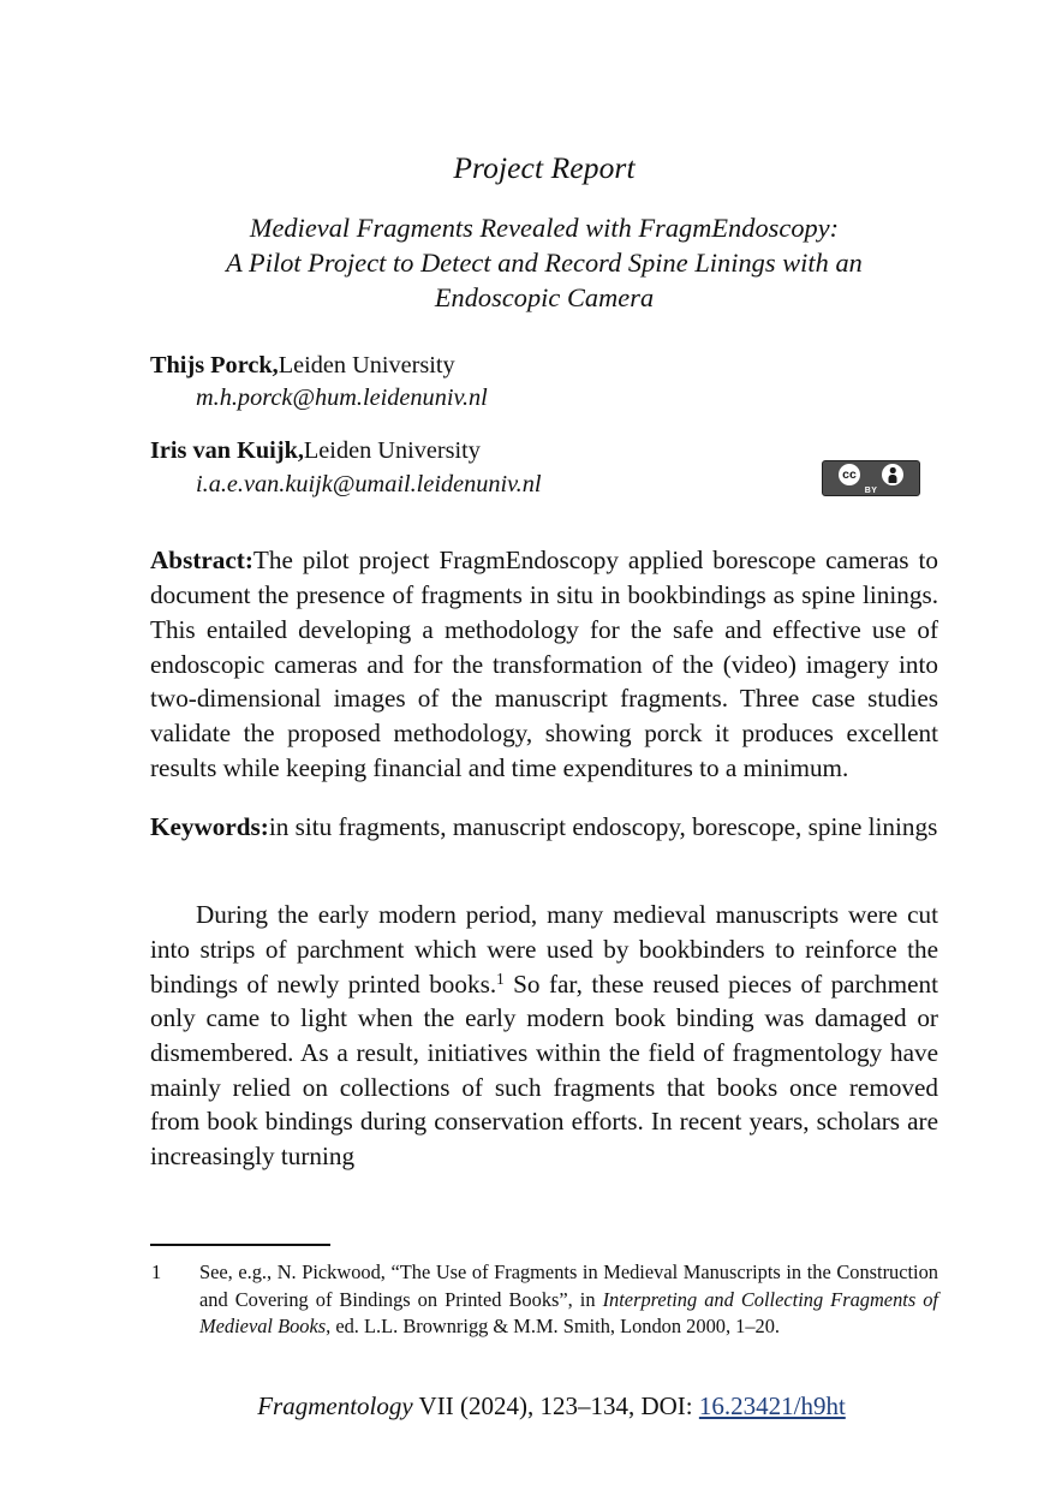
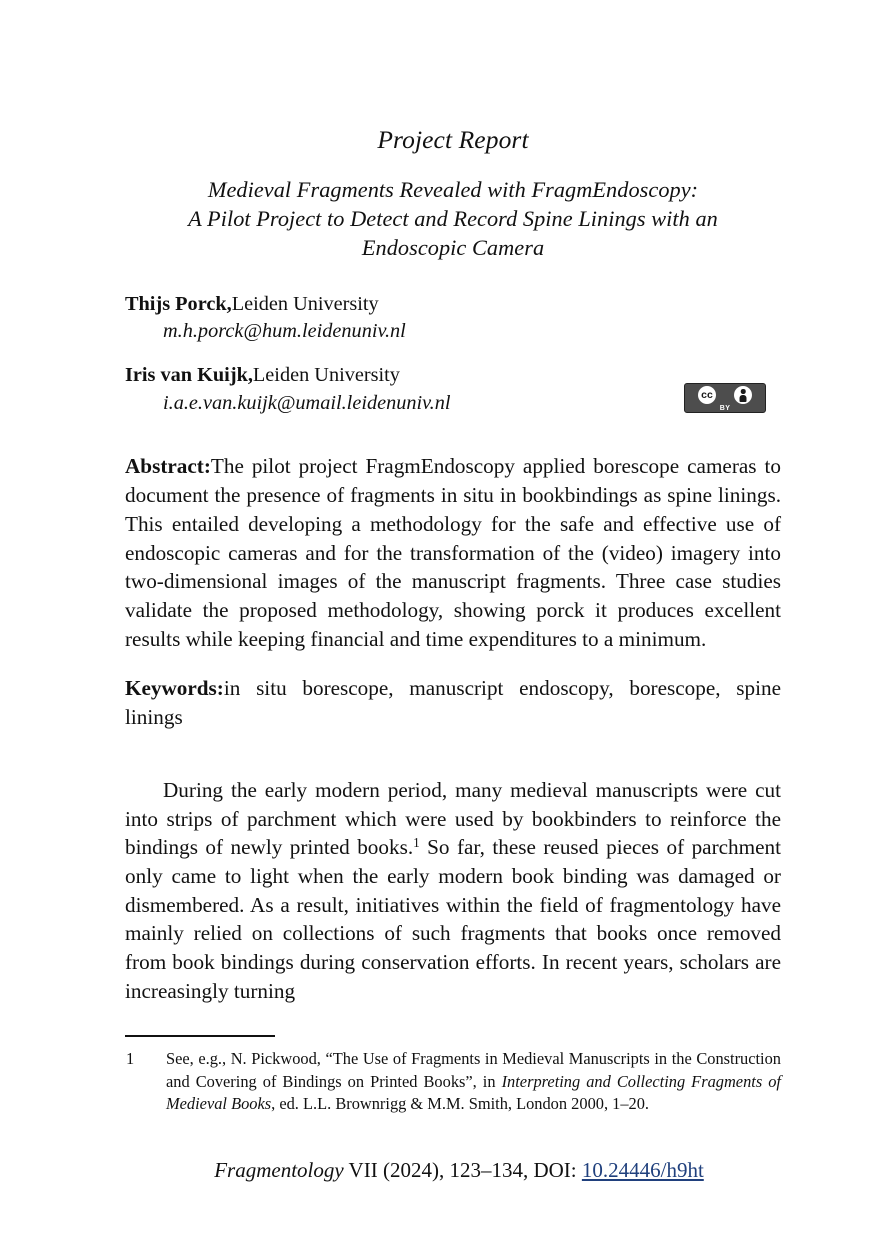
  Project Report
  Medieval Fragments Revealed with FragmEndoscopy:
  A Pilot Project to Detect and Record Spine Linings with an
  Endoscopic Camera
  Thijs Porck,Leiden University
  m.h.porck@hum.leidenuniv.nl
  Iris van Kuijk,Leiden University
  i.a.e.van.kuijk@umail.leidenuniv.nl
  Abstract:The pilot project FragmEndoscopy applied borescope cameras to document the presence of fragments in situ in book­bindings as spine linings. This entailed developing a methodology for the safe and effective use of endoscopic cameras and for the transformation of the (video) imagery into two-dimensional im­ages of the manuscript fragments. Three case studies validate the proposed methodology, showing porck it produces excellent results while keeping financial and time expenditures to a minimum.
- Keywords:in situ fragments, manuscript endoscopy, borescope, spine linings
+ Keywords:in situ borescope, manuscript endoscopy, borescope, spine linings
  During the early modern period, many medieval manuscripts were cut into strips of parchment which were used by bookbinders to reinforce the bindings of newly printed books.1 So far, these reused pieces of parchment only came to light when the early modern book binding was damaged or dismembered. As a result, initiatives within the field of fragmentology have mainly relied on collections of such fragments that books once removed from book bindings during con­servation efforts. In recent years, scholars are increasingly turning
  cc
  1
  See, e.g., N. Pickwood, “The Use of Fragments in Medieval Manuscripts in the Construction and Covering of Bindings on Printed Books”, in Interpreting and Collecting Fragments of Medieval Books, ed. L.L. Brownrigg & M.M. Smith, London 2000, 1–20.
- Fragmentology VII (2024), 123–134, DOI: 16.23421/h9ht
+ Fragmentology VII (2024), 123–134, DOI: 10.24446/h9ht
